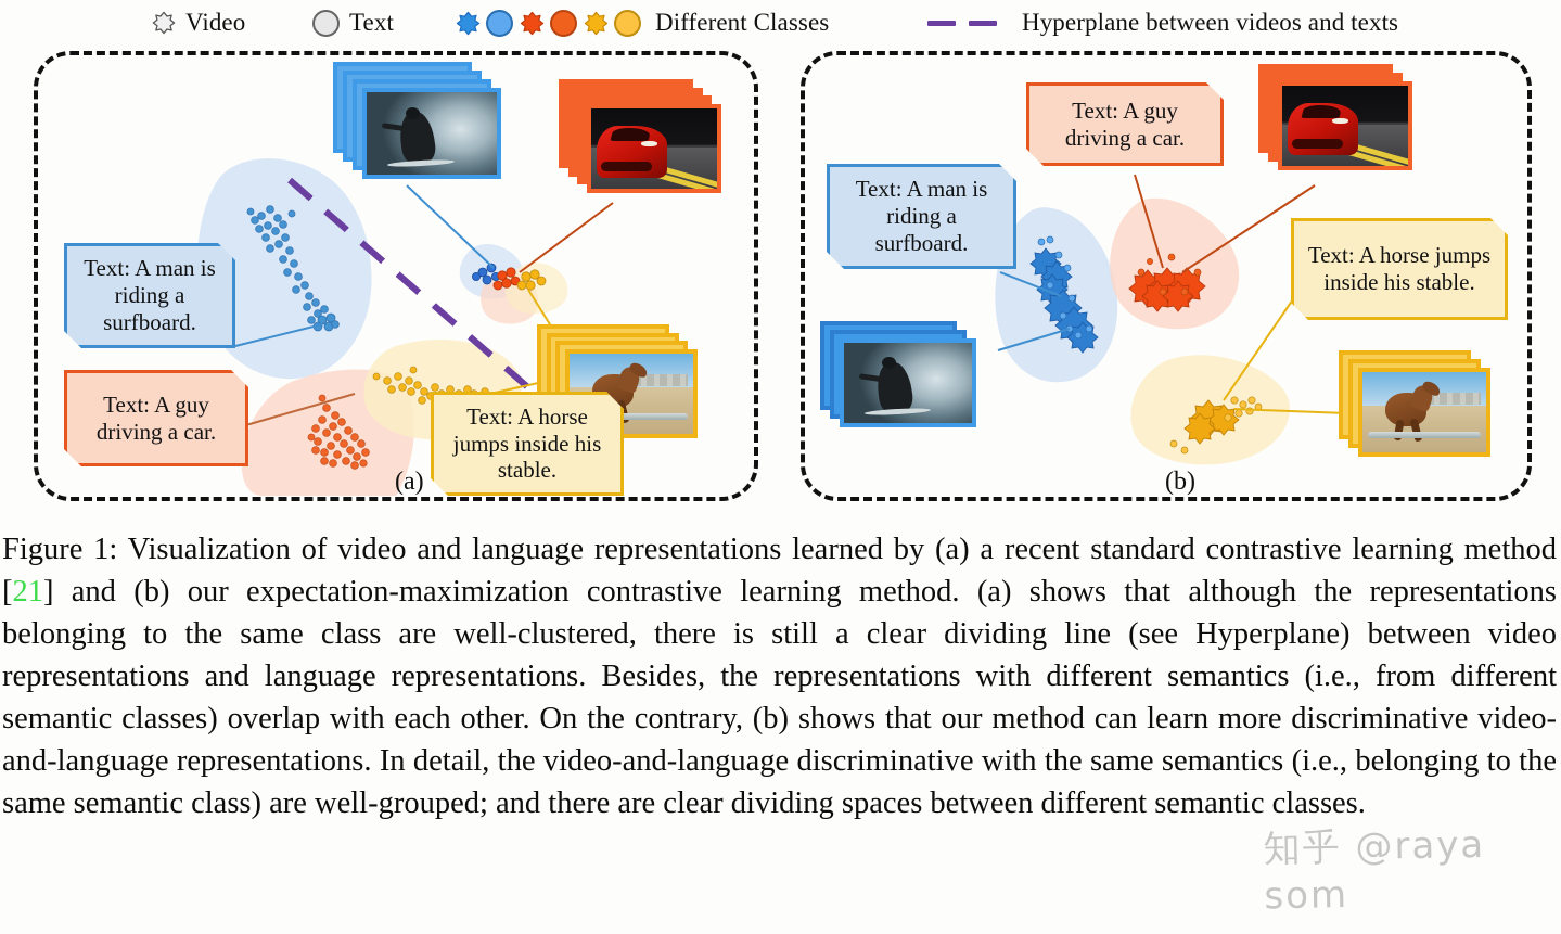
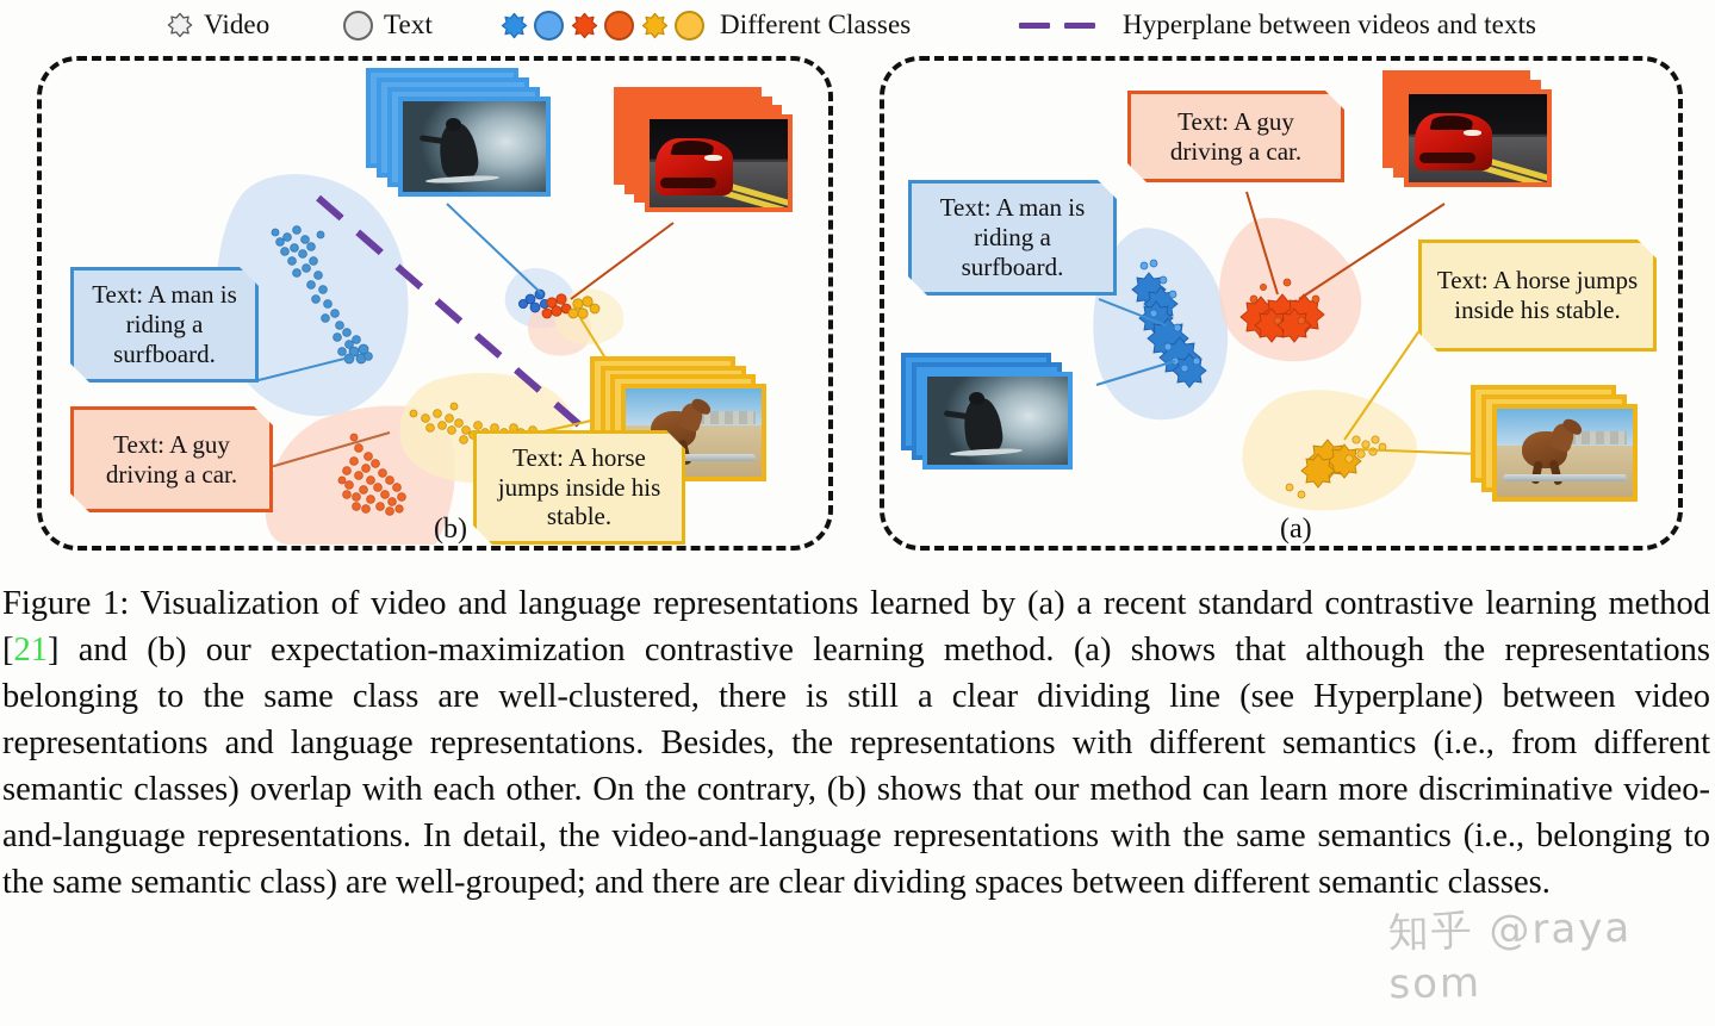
  Video
  Text
  Different Classes
  Hyperplane between videos and texts
  Text: A man is riding a surfboard.
  Text: A guy driving a car.
  Text: A horse jumps inside his stable.
- (a)
+ (b)
  Text: A man is riding a surfboard.
  Text: A guy driving a car.
  Text: A horse jumps inside his stable.
- (b)
+ (a)
- Figure 1: Visualization of video and language representations learned by (a) a recent standard contrastive learning method [21] and (b) our expectation-maximization contrastive learning method. (a) shows that although the representations belonging to the same class are well-clustered, there is still a clear dividing line (see Hyperplane) between video representations and language representations. Besides, the representations with different semantics (i.e., from different semantic classes) overlap with each other. On the contrary, (b) shows that our method can learn more discriminative video-and-language representations. In detail, the video-and-language discriminative with the same semantics (i.e., belonging to the same semantic class) are well-grouped; and there are clear dividing spaces between different semantic classes.
+ Figure 1: Visualization of video and language representations learned by (a) a recent standard contrastive learning method [21] and (b) our expectation-maximization contrastive learning method. (a) shows that although the representations belonging to the same class are well-clustered, there is still a clear dividing line (see Hyperplane) between video representations and language representations. Besides, the representations with different semantics (i.e., from different semantic classes) overlap with each other. On the contrary, (b) shows that our method can learn more discriminative video-and-language representations. In detail, the video-and-language representations with the same semantics (i.e., belonging to the same semantic class) are well-grouped; and there are clear dividing spaces between different semantic classes.
  知乎 @raya som
